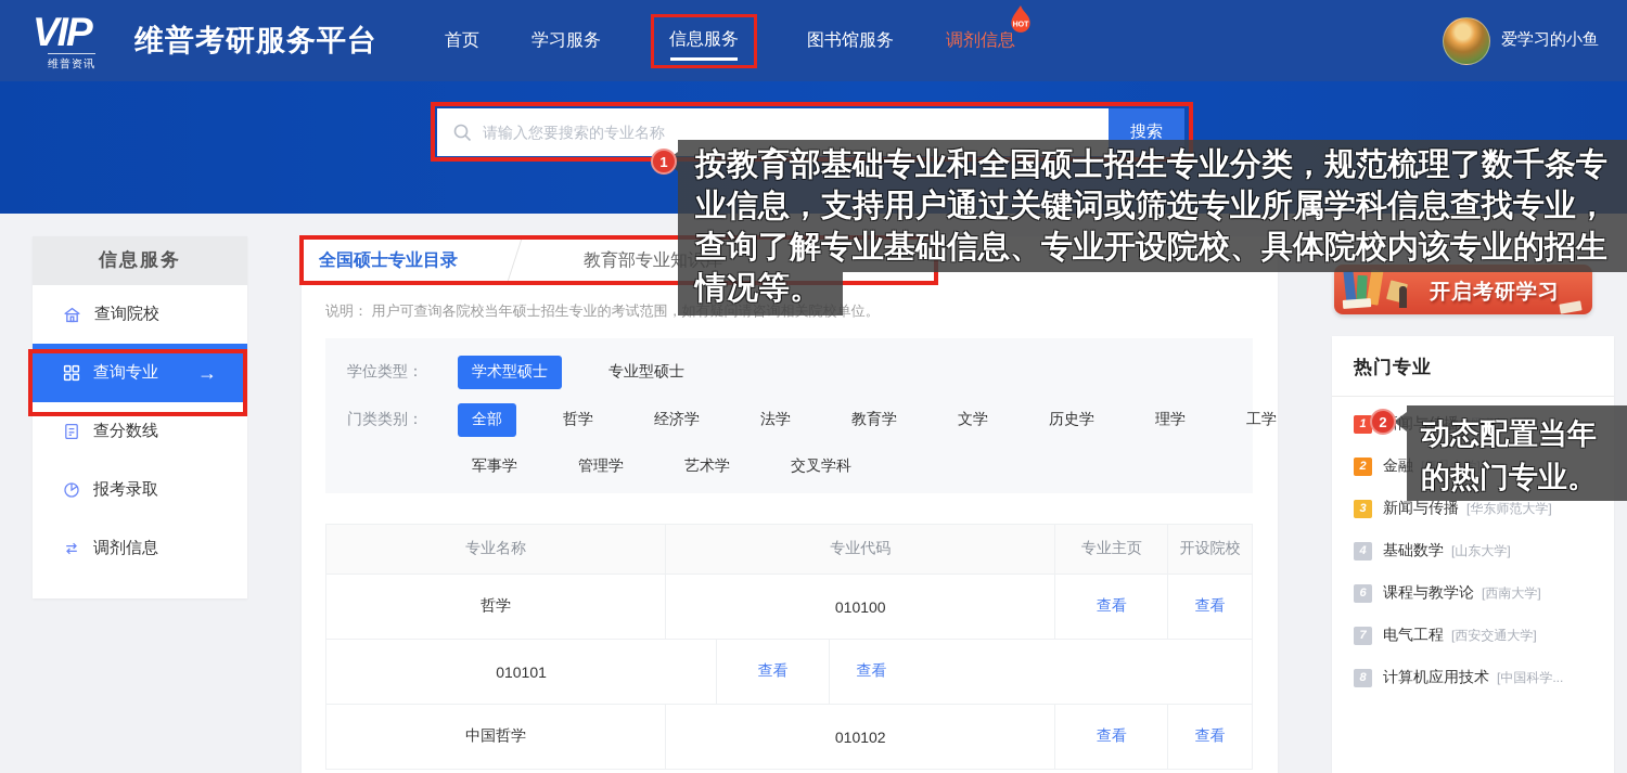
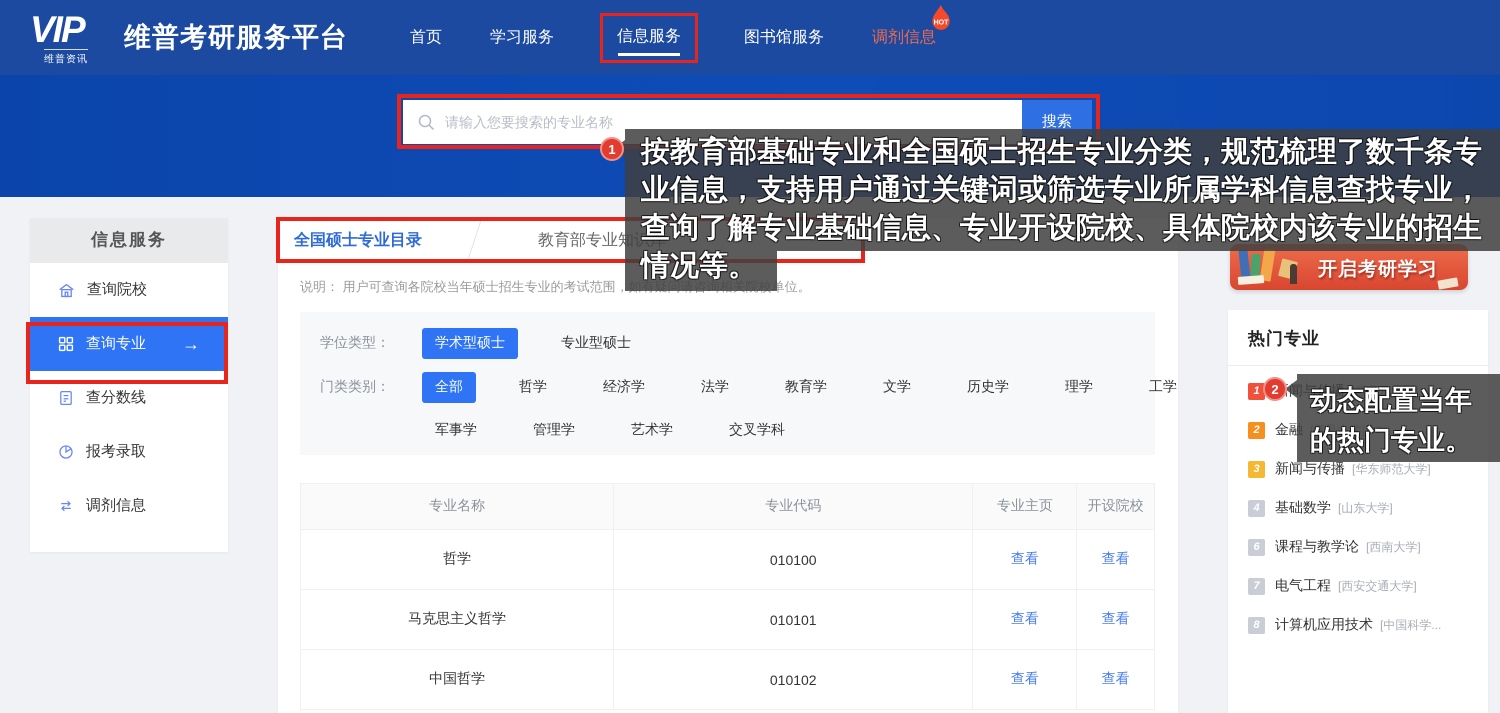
  VIP
  维普资讯
  维普考研服务平台
  首页
  学习服务
  信息服务
  图书馆服务
  调剂信息
- 爱学习的小鱼
  请输入您要搜索的专业名称
  搜索
  信息服务
  查询院校
  查询专业
  →
  查分数线
  报考录取
  调剂信息
  全国硕士专业目录
  教育部专业知识库
  说明： 用户可查询各院校当年硕士招生专业的考试范围，如有疑问请咨询相关院校单位。
  学位类型：
  学术型硕士
  专业型硕士
  门类类别：
  全部
  哲学
  经济学
  法学
  教育学
  文学
  历史学
  理学
  工学
  军事学
  管理学
  艺术学
  交叉学科
  专业名称
  专业代码
  专业主页
  开设院校
  哲学
  010100
  查看
  查看
+ 马克思主义哲学
  010101
  查看
  查看
  中国哲学
  010102
  查看
  查看
  开启考研学习
  热门专业
  1
  闻与传播
  [黑龙江大学]
  2
  金融
  [复旦大学]
  3
  新闻与传播
  [华东师范大学]
  4
  基础数学
  [山东大学]
  6
  课程与教学论
  [西南大学]
  7
  电气工程
  [西安交通大学]
  8
  计算机应用技术
  [中国科学...
  按教育部基础专业和全国硕士招生专业分类，规范梳理了数千条专业信息，支持用户通过关键词或筛选专业所属学科信息查找专业，查询了解专业基础信息、专业开设院校、具体院校内该专业的招生情况等。
  1
  动态配置当年的热门专业。
  2
